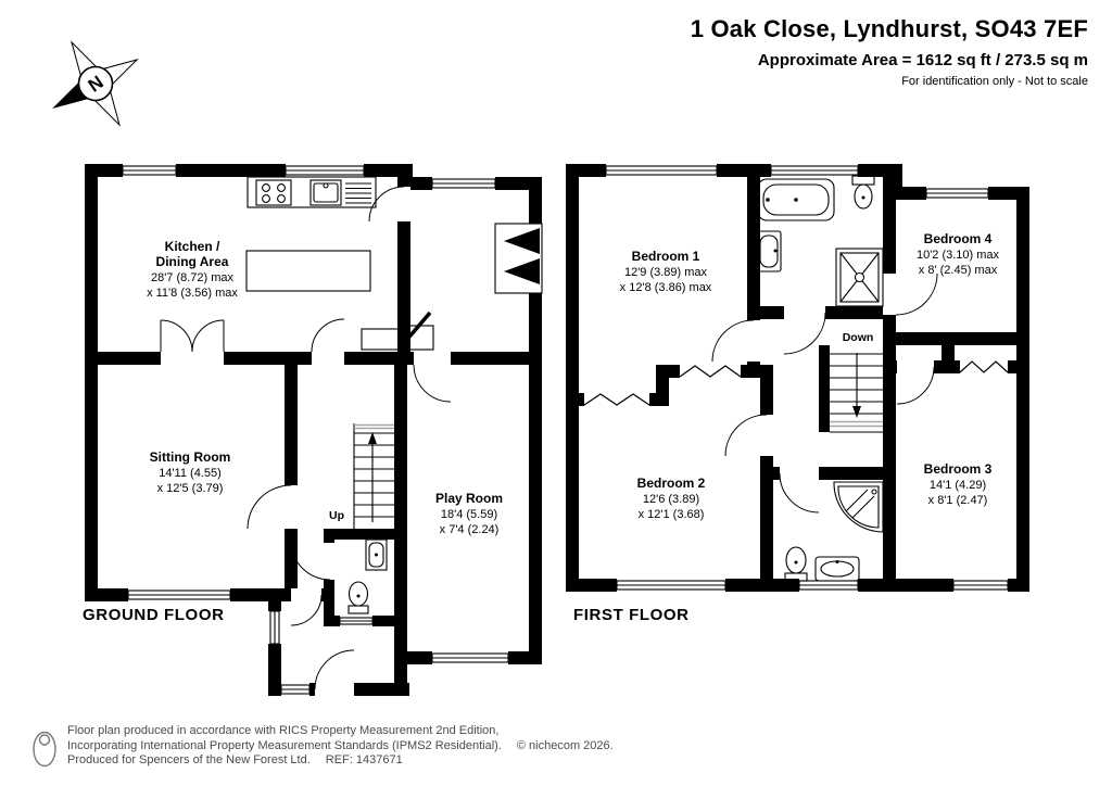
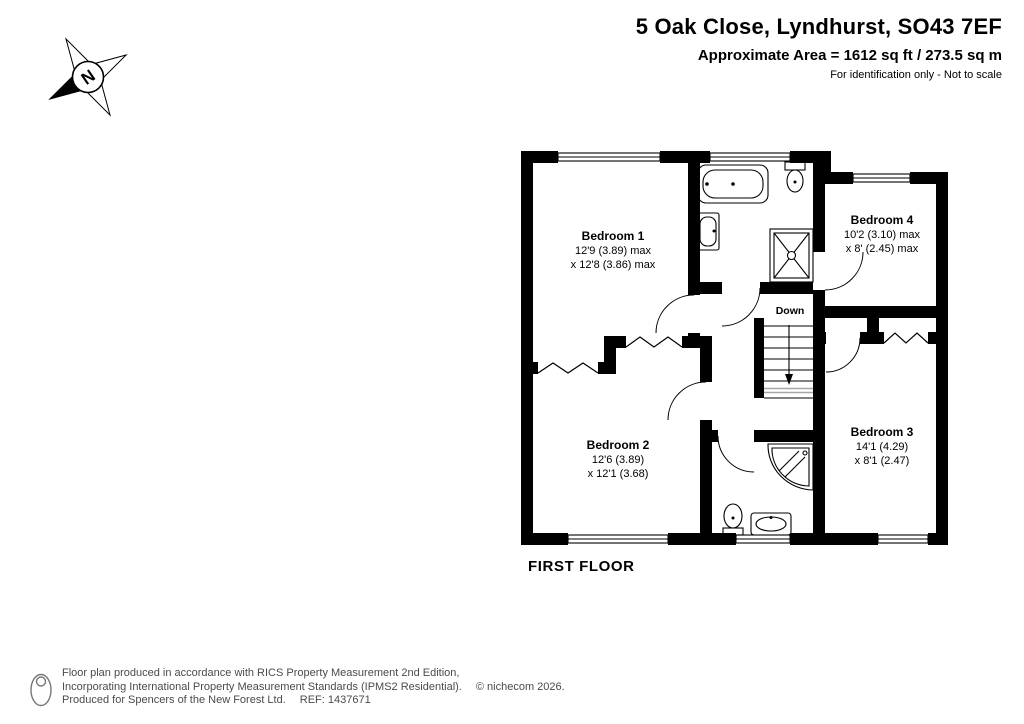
- 1 Oak Close, Lyndhurst, SO43 7EF
+ 5 Oak Close, Lyndhurst, SO43 7EF
  Approximate Area = 1612 sq ft / 273.5 sq m
  For identification only - Not to scale
- Up
- Kitchen /
- Dining Area
- 28'7 (8.72) max
- x 11'8 (3.56) max
- Sitting Room
- 14'11 (4.55)
- x 12'5 (3.79)
- Play Room
- 18'4 (5.59)
- x 7'4 (2.24)
- GROUND FLOOR
  Down
  Bedroom 1
  12'9 (3.89) max
  x 12'8 (3.86) max
  Bedroom 4
  10'2 (3.10) max
  x 8' (2.45) max
  Bedroom 2
  12'6 (3.89)
  x 12'1 (3.68)
  Bedroom 3
  14'1 (4.29)
  x 8'1 (2.47)
  FIRST FLOOR
  Floor plan produced in accordance with RICS Property Measurement 2nd Edition,
  Incorporating International Property Measurement Standards (IPMS2 Residential). © nichecom 2026.
  Produced for Spencers of the New Forest Ltd. REF: 1437671
